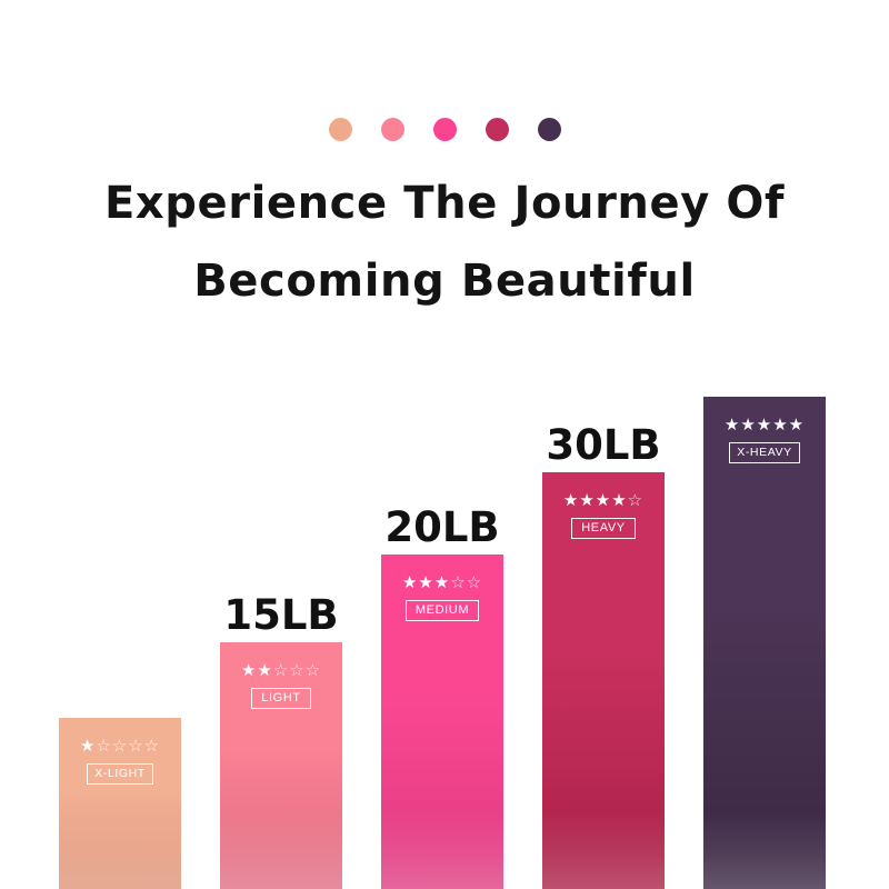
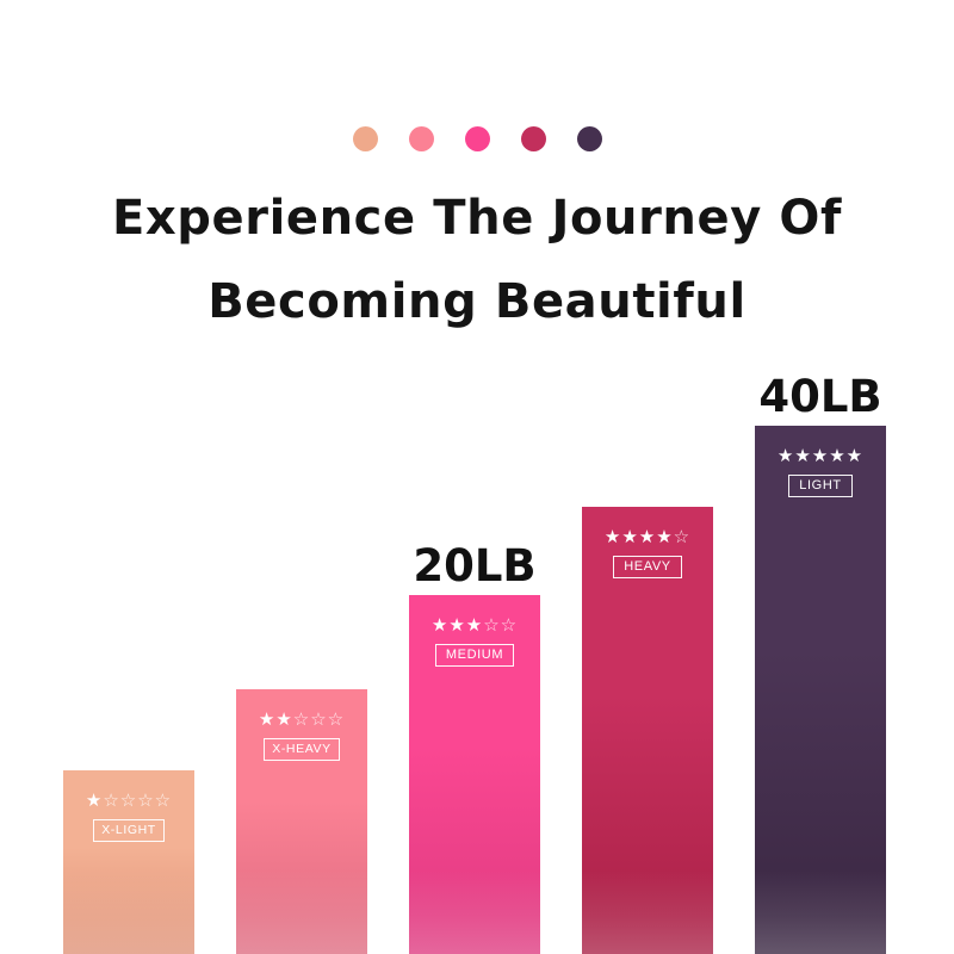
  Experience The Journey Of
  Becoming Beautiful
  ★☆☆☆☆
  X-LIGHT
- 15LB
  ★★☆☆☆
- LIGHT
+ X-HEAVY
  20LB
  ★★★☆☆
  MEDIUM
- 30LB
  ★★★★☆
  HEAVY
+ 40LB
  ★★★★★
- X-HEAVY
+ LIGHT
